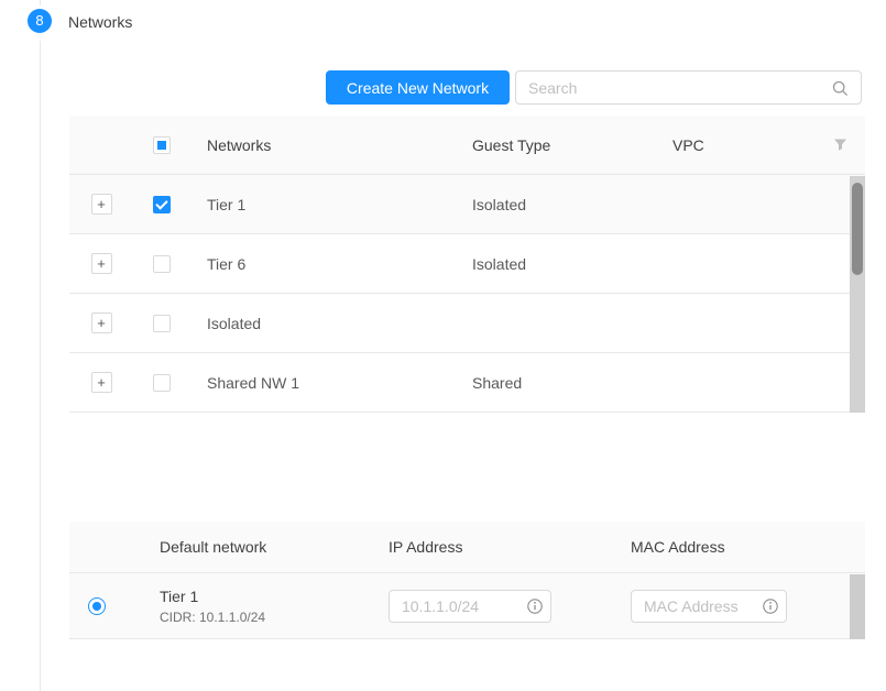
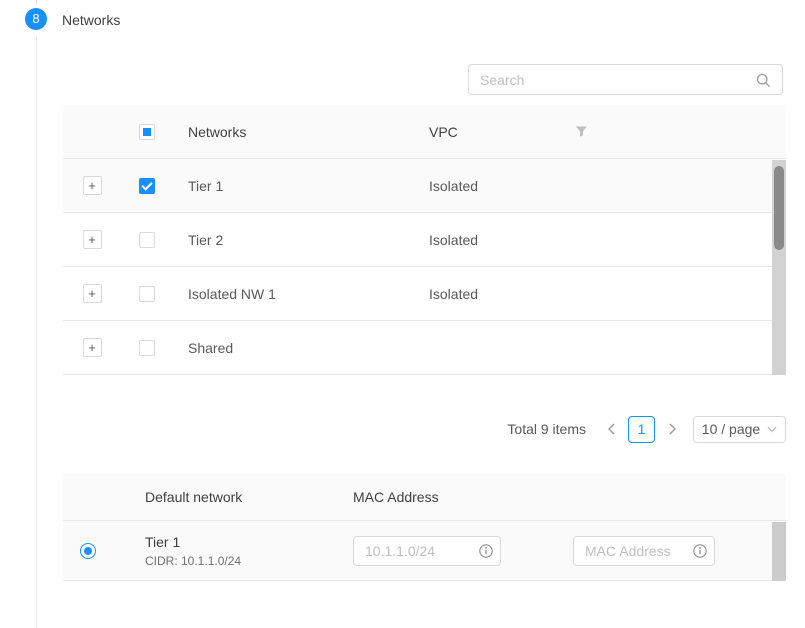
  8
  Networks
- Create New Network
  Search
  Networks
- Guest Type
  VPC
  +
  Tier 1
  Isolated
  +
- Tier 6
+ Tier 2
  Isolated
  +
+ Isolated NW 1
  Isolated
  +
- Shared NW 1
  Shared
+ Total 9 items
+ 1
+ 10 / page
  Default network
- IP Address
  MAC Address
  Tier 1
  CIDR: 10.1.1.0/24
  10.1.1.0/24
  MAC Address
